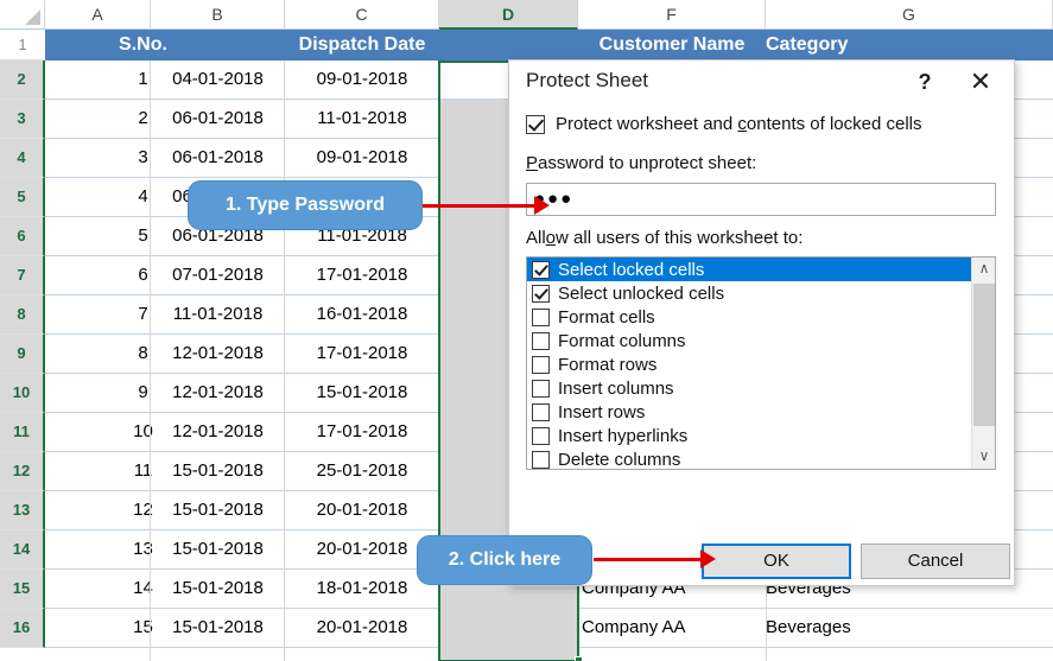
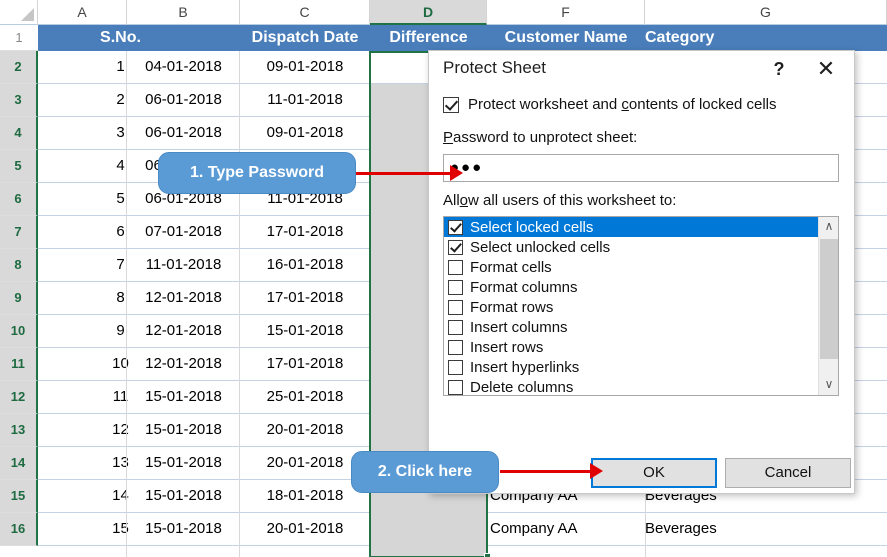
  A
  B
  C
  D
  F
  G
  1
  2
  3
  4
  5
  6
  7
  8
  9
  10
  11
  12
  13
  14
  15
  16
  S.No.
  Dispatch Date
+ Difference
  Customer Name
  Category
  1
  04-01-2018
  09-01-2018
  2
  06-01-2018
  11-01-2018
  3
  06-01-2018
  09-01-2018
  4
  5
  06-01-2018
  11-01-2018
  6
  07-01-2018
  17-01-2018
  7
  11-01-2018
  16-01-2018
  8
  12-01-2018
  17-01-2018
  9
  12-01-2018
  15-01-2018
  10
  12-01-2018
  17-01-2018
  11
  15-01-2018
  25-01-2018
  12
  15-01-2018
  20-01-2018
  13
  15-01-2018
  20-01-2018
  14
  15-01-2018
  18-01-2018
  Company AA
  Beverages
  15
  15-01-2018
  20-01-2018
  Company AA
  Beverages
  Protect Sheet
  ?
  ✕
  Protect worksheet and contents of locked cells
  Password to unprotect sheet:
  ●●●
  Allow all users of this worksheet to:
  Select locked cells
  Select unlocked cells
  Format cells
  Format columns
  Format rows
  Insert columns
  Insert rows
  Insert hyperlinks
  Delete columns
  ∧
  ∨
  OK
  Cancel
  1. Type Password
  2. Click here
